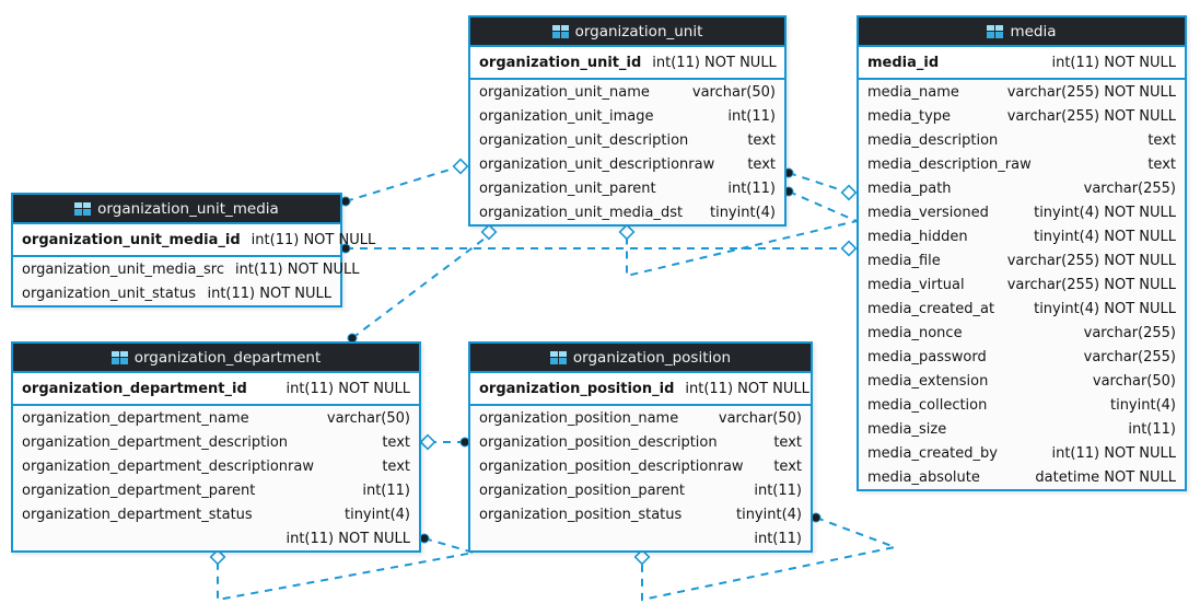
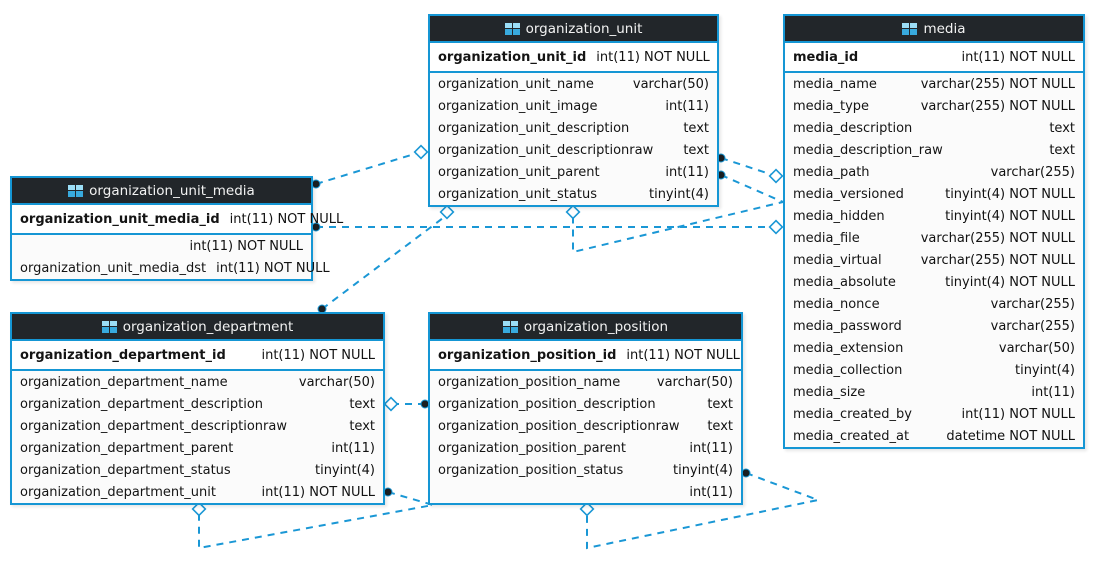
  organization_unit
  organization_unit_id
  int(11) NOT NULL
  organization_unit_name
  varchar(50)
  organization_unit_image
  int(11)
  organization_unit_description
  text
  organization_unit_descriptionraw
  text
  organization_unit_parent
  int(11)
- organization_unit_media_dst
+ organization_unit_status
  tinyint(4)
  media
  media_id
  int(11) NOT NULL
  media_name
  varchar(255) NOT NULL
  media_type
  varchar(255) NOT NULL
  media_description
  text
  media_description_raw
  text
  media_path
  varchar(255)
  media_versioned
  tinyint(4) NOT NULL
  media_hidden
  tinyint(4) NOT NULL
  media_file
  varchar(255) NOT NULL
  media_virtual
  varchar(255) NOT NULL
- media_created_at
+ media_absolute
  tinyint(4) NOT NULL
  media_nonce
  varchar(255)
  media_password
  varchar(255)
  media_extension
  varchar(50)
  media_collection
  tinyint(4)
  media_size
  int(11)
  media_created_by
  int(11) NOT NULL
- media_absolute
+ media_created_at
  datetime NOT NULL
  organization_unit_media
  organization_unit_media_id
  int(11) NOT NULL
- organization_unit_media_src
  int(11) NOT NULL
- organization_unit_status
+ organization_unit_media_dst
  int(11) NOT NULL
  organization_department
  organization_department_id
  int(11) NOT NULL
  organization_department_name
  varchar(50)
  organization_department_description
  text
  organization_department_descriptionraw
  text
  organization_department_parent
  int(11)
  organization_department_status
  tinyint(4)
+ organization_department_unit
  int(11) NOT NULL
  organization_position
  organization_position_id
  int(11) NOT NULL
  organization_position_name
  varchar(50)
  organization_position_description
  text
  organization_position_descriptionraw
  text
  organization_position_parent
  int(11)
  organization_position_status
  tinyint(4)
  int(11)
